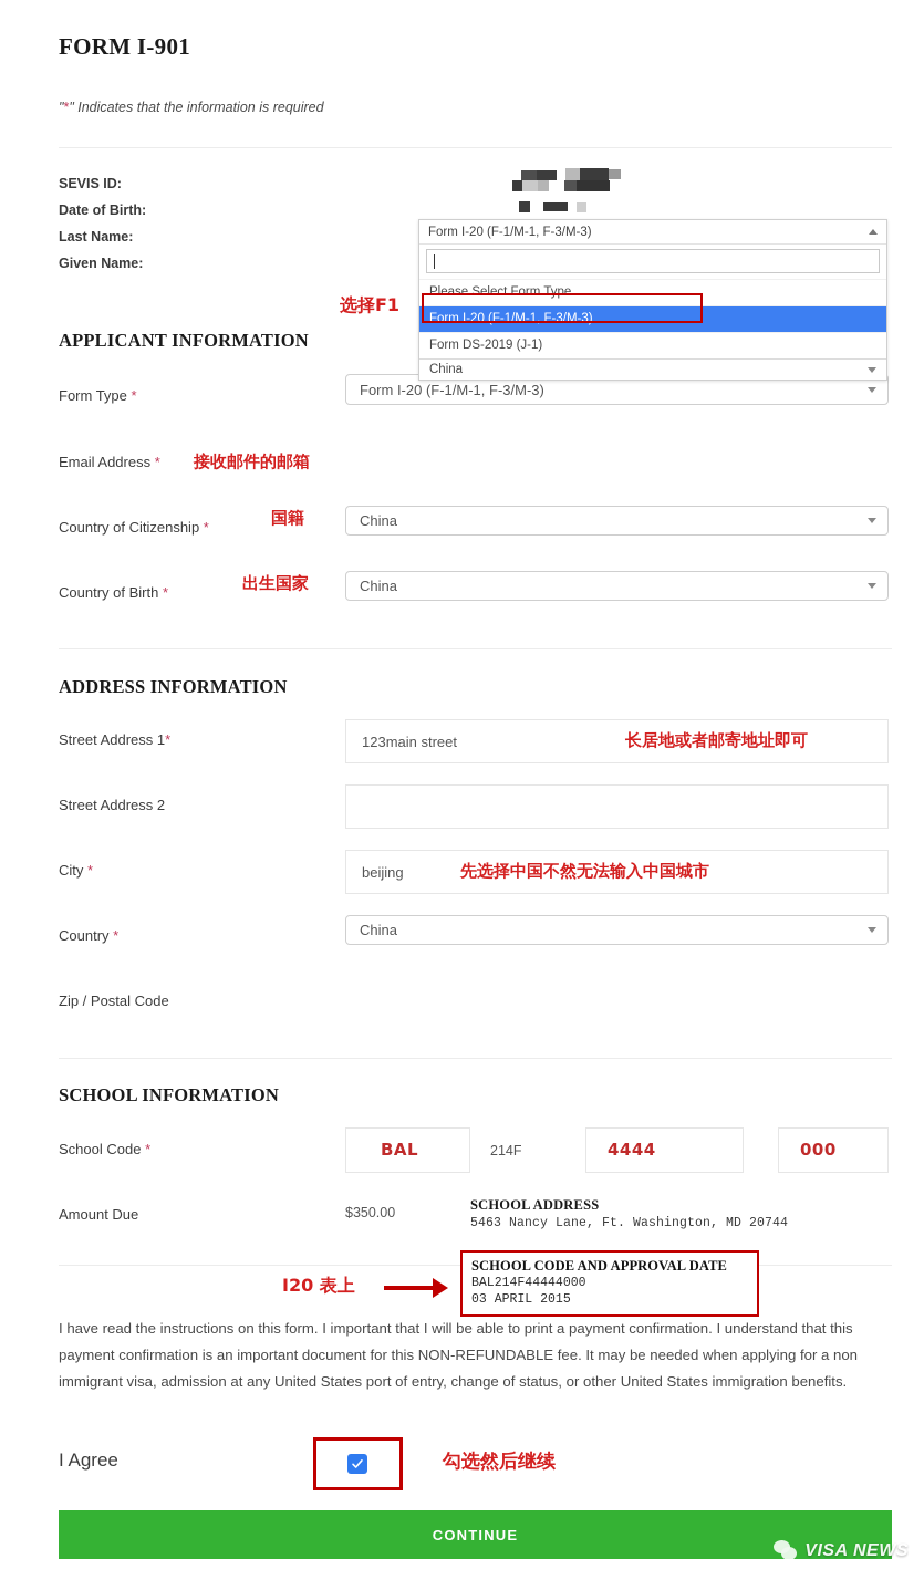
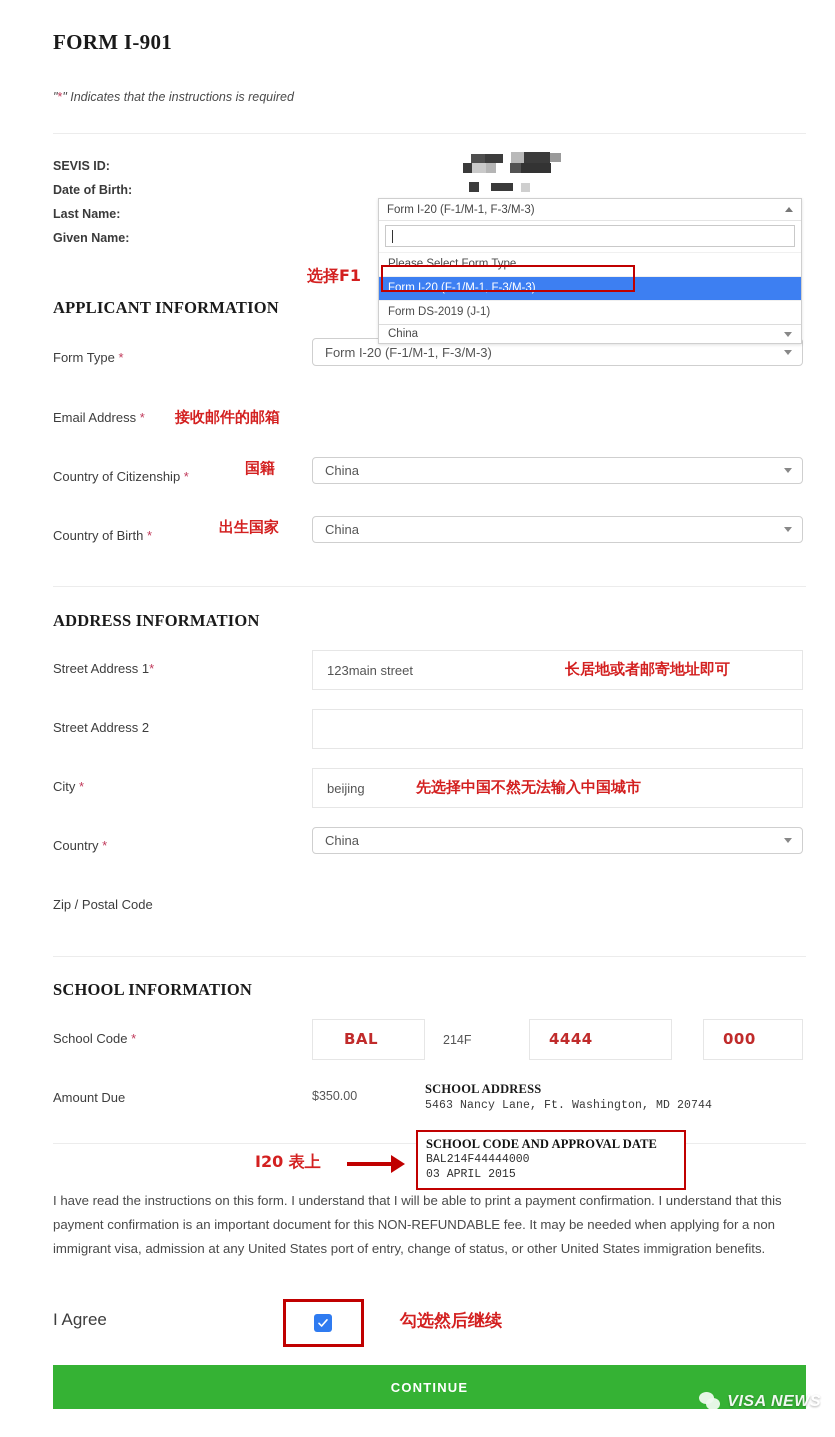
  FORM I-901
- "*" Indicates that the information is required
+ "*" Indicates that the instructions is required
  SEVIS ID:
  Date of Birth:
  Last Name:
  Given Name:
  Form I-20 (F-1/M-1, F-3/M-3)
  Please Select Form Type
  Form I-20 (F-1/M-1, F-3/M-3)
  Form DS-2019 (J-1)
  China
  选择F1
  APPLICANT INFORMATION
  Form Type *
  Form I-20 (F-1/M-1, F-3/M-3)
  Email Address *
  接收邮件的邮箱
  Country of Citizenship *
  国籍
  China
  Country of Birth *
  出生国家
  China
  ADDRESS INFORMATION
  Street Address 1*
  123main street
  长居地或者邮寄地址即可
  Street Address 2
  City *
  beijing
  先选择中国不然无法输入中国城市
  Country *
  China
  Zip / Postal Code
  SCHOOL INFORMATION
  School Code *
  BAL
  214F
  4444
  000
  Amount Due
  $350.00
  SCHOOL ADDRESS
  5463 Nancy Lane, Ft. Washington, MD 20744
  I20 表上
  SCHOOL CODE AND APPROVAL DATE
  BAL214F44444000
  03 APRIL 2015
- I have read the instructions on this form. I important that I will be able to print a payment confirmation. I understand that this payment confirmation is an important document for this NON-REFUNDABLE fee. It may be needed when applying for a non immigrant visa, admission at any United States port of entry, change of status, or other United States immigration benefits.
+ I have read the instructions on this form. I understand that I will be able to print a payment confirmation. I understand that this payment confirmation is an important document for this NON-REFUNDABLE fee. It may be needed when applying for a non immigrant visa, admission at any United States port of entry, change of status, or other United States immigration benefits.
  I Agree
  勾选然后继续
  CONTINUE
  VISA NEWS
